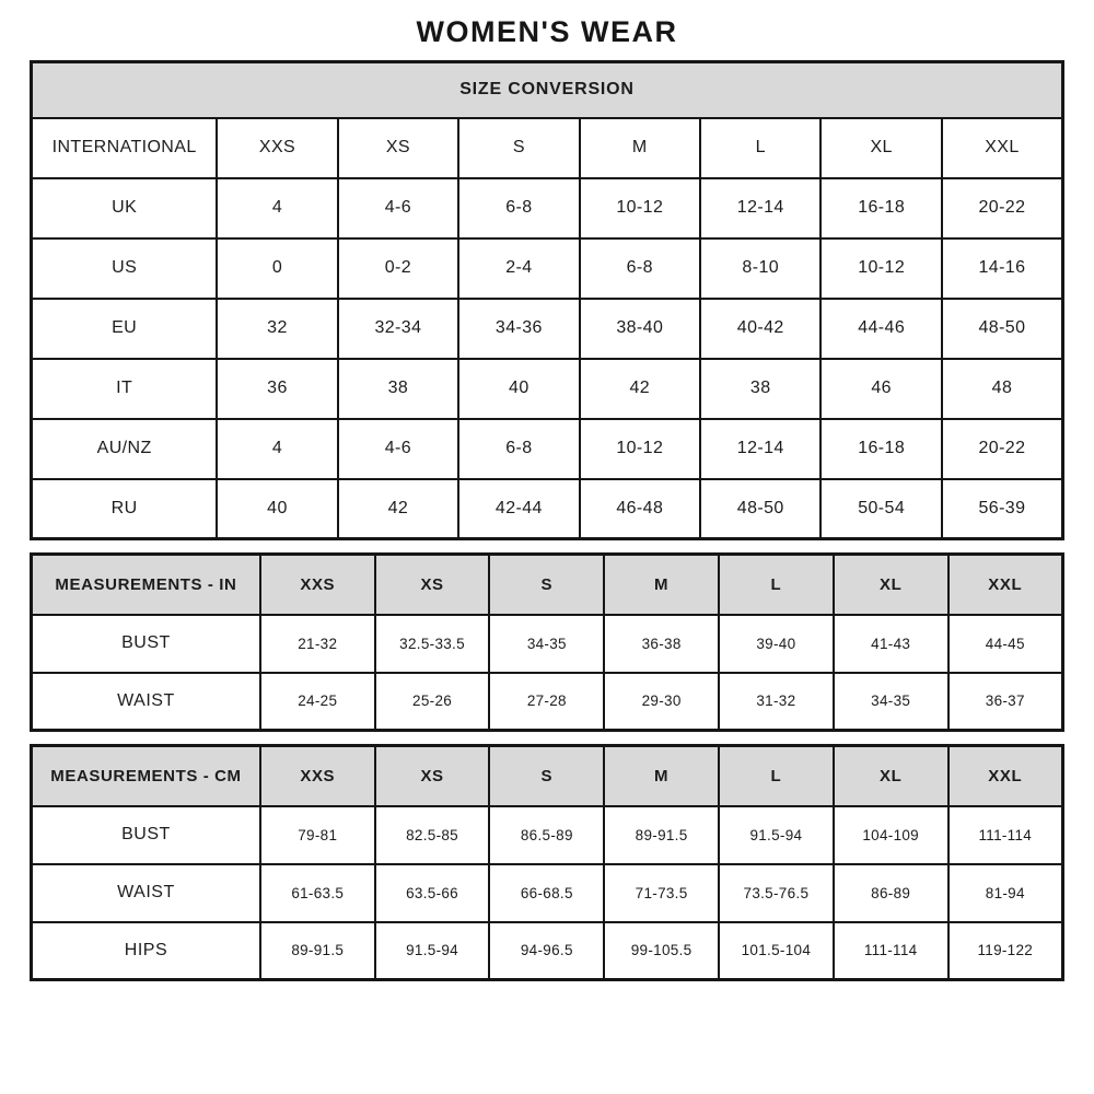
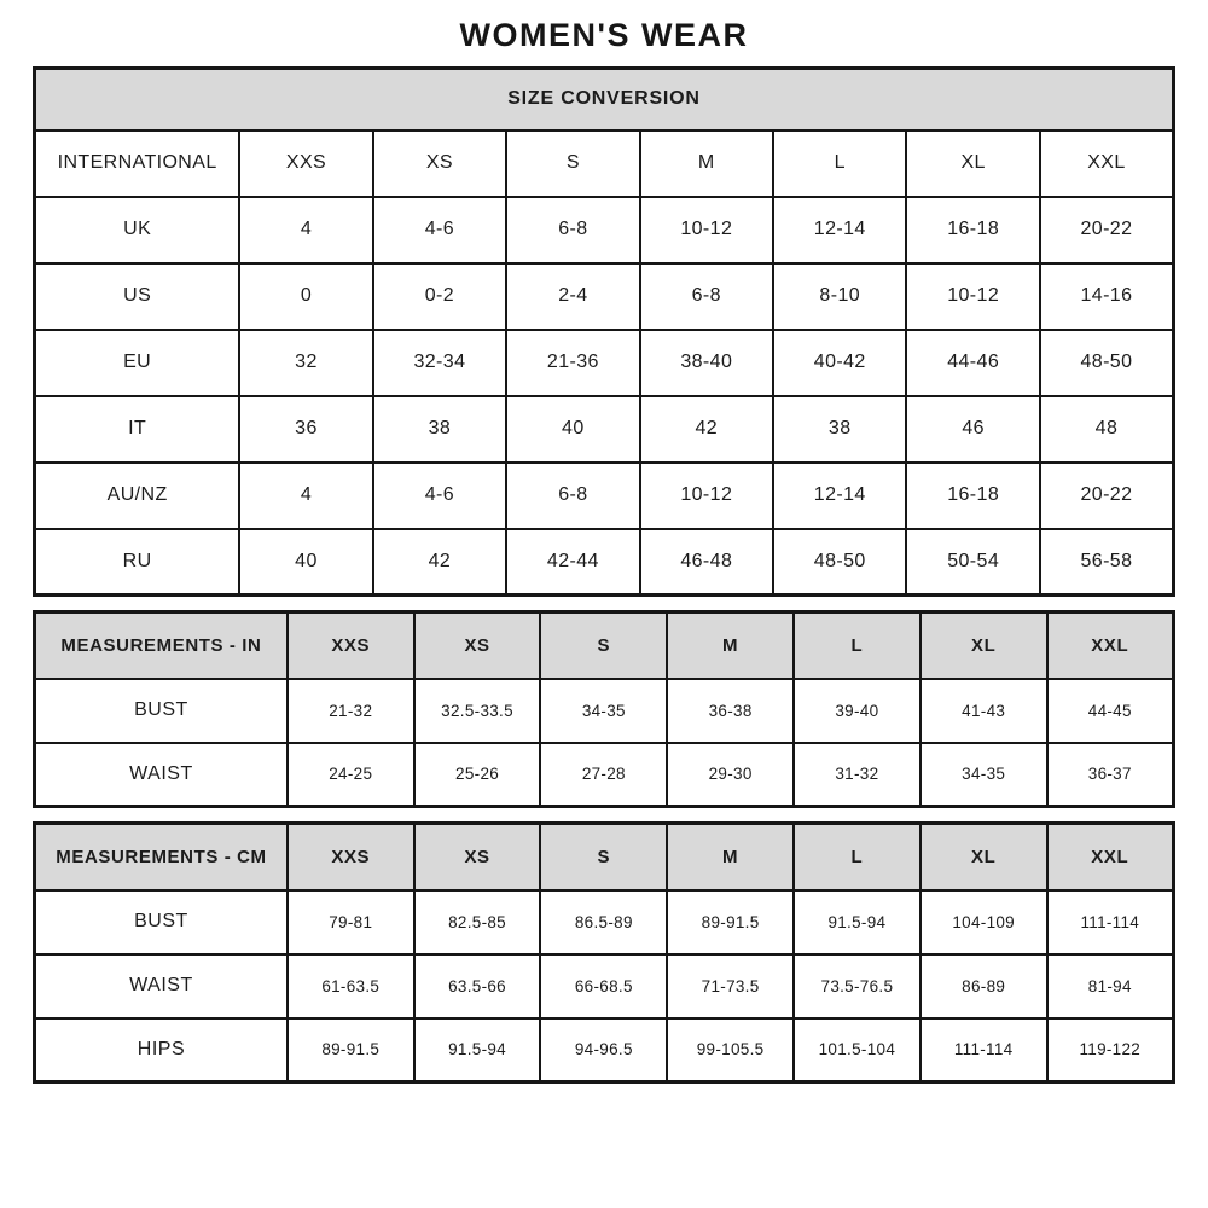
  WOMEN'S WEAR
  SIZE CONVERSION
  INTERNATIONAL	XXS	XS	S	M	L	XL	XXL
  UK	4	4-6	6-8	10-12	12-14	16-18	20-22
  US	0	0-2	2-4	6-8	8-10	10-12	14-16
- EU	32	32-34	34-36	38-40	40-42	44-46	48-50
+ EU	32	32-34	21-36	38-40	40-42	44-46	48-50
  IT	36	38	40	42	38	46	48
  AU/NZ	4	4-6	6-8	10-12	12-14	16-18	20-22
- RU	40	42	42-44	46-48	48-50	50-54	56-39
+ RU	40	42	42-44	46-48	48-50	50-54	56-58
  MEASUREMENTS - IN	XXS	XS	S	M	L	XL	XXL
  BUST	21-32	32.5-33.5	34-35	36-38	39-40	41-43	44-45
  WAIST	24-25	25-26	27-28	29-30	31-32	34-35	36-37
  MEASUREMENTS - CM	XXS	XS	S	M	L	XL	XXL
  BUST	79-81	82.5-85	86.5-89	89-91.5	91.5-94	104-109	111-114
  WAIST	61-63.5	63.5-66	66-68.5	71-73.5	73.5-76.5	86-89	81-94
  HIPS	89-91.5	91.5-94	94-96.5	99-105.5	101.5-104	111-114	119-122
